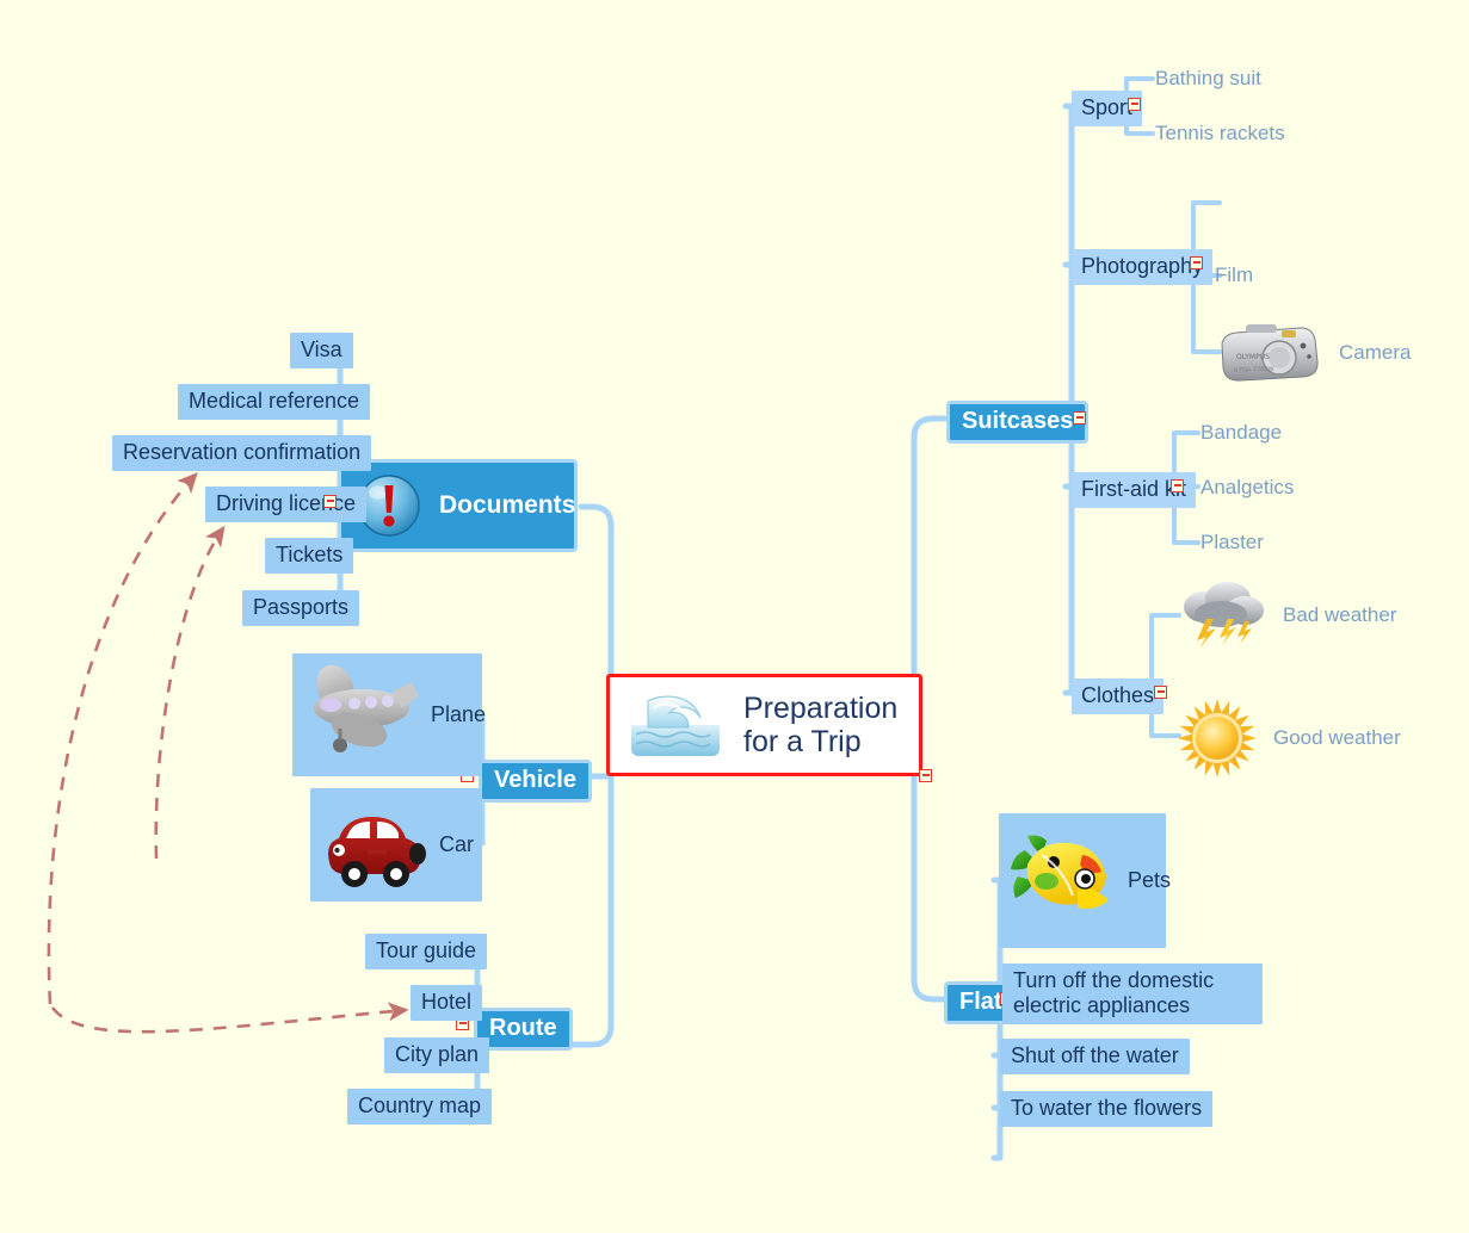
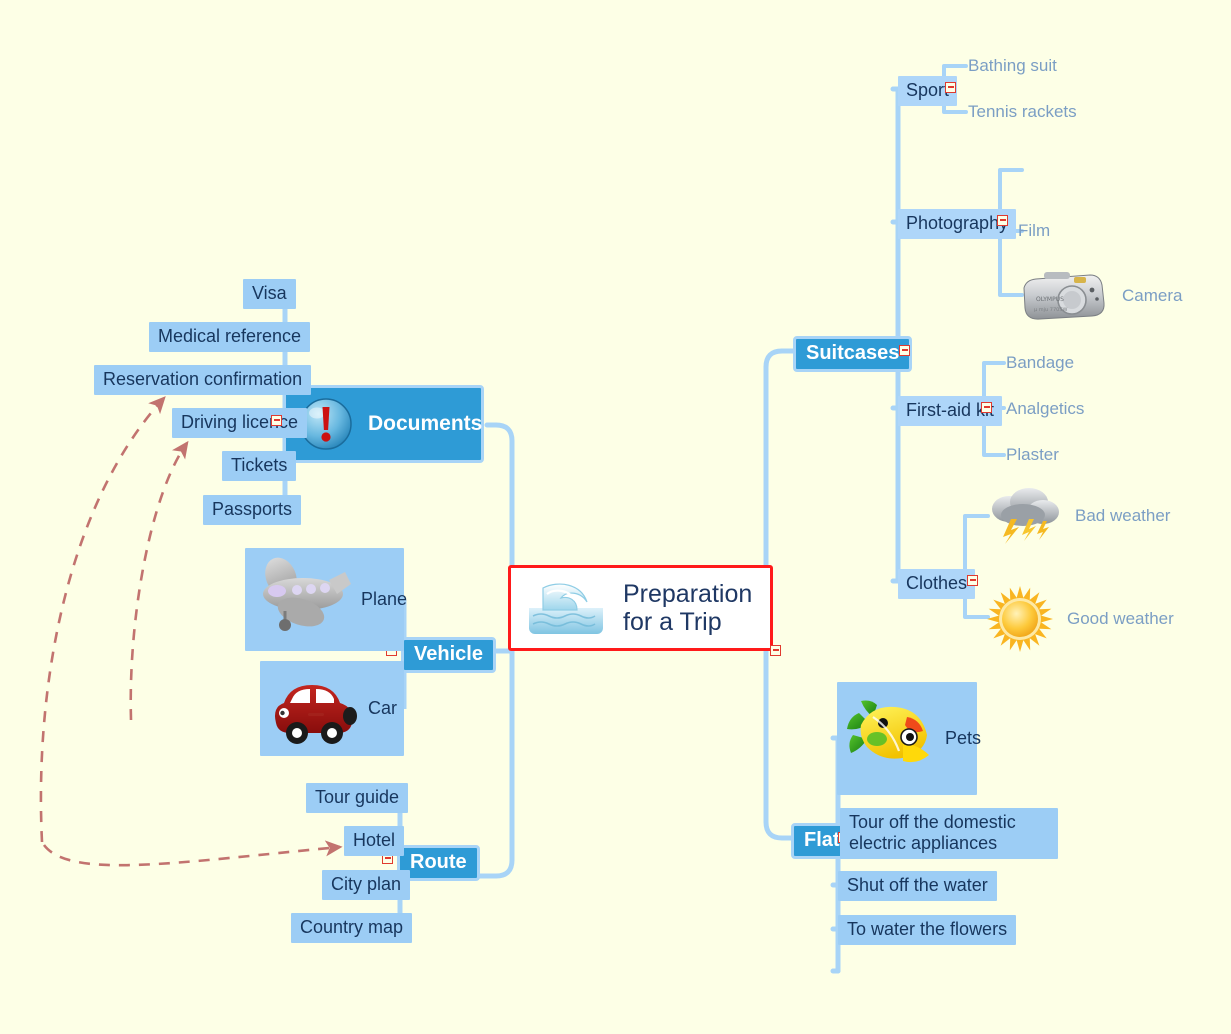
  Preparation
  for a Trip
  Documents
  Visa
  Medical reference
  Reservation confirmation
  Driving licece
  Tickets
  Passports
  Vehicle
  Plane
  Car
  Route
  Tour guide
  Hotel
  City plan
  Country map
  Suitcases
  Spor
  Bathing suit
  Tennis rackets
  Photograph
  Film
  Camera
  First-aid
  Bandage
  Analgetics
  Plaster
  Clothes
  Bad weather
  Good weather
  Flat
  Pets
- Turn off the domestic electric appliances
+ Tour off the domestic electric appliances
  Shut off the water
  To water the flowers
